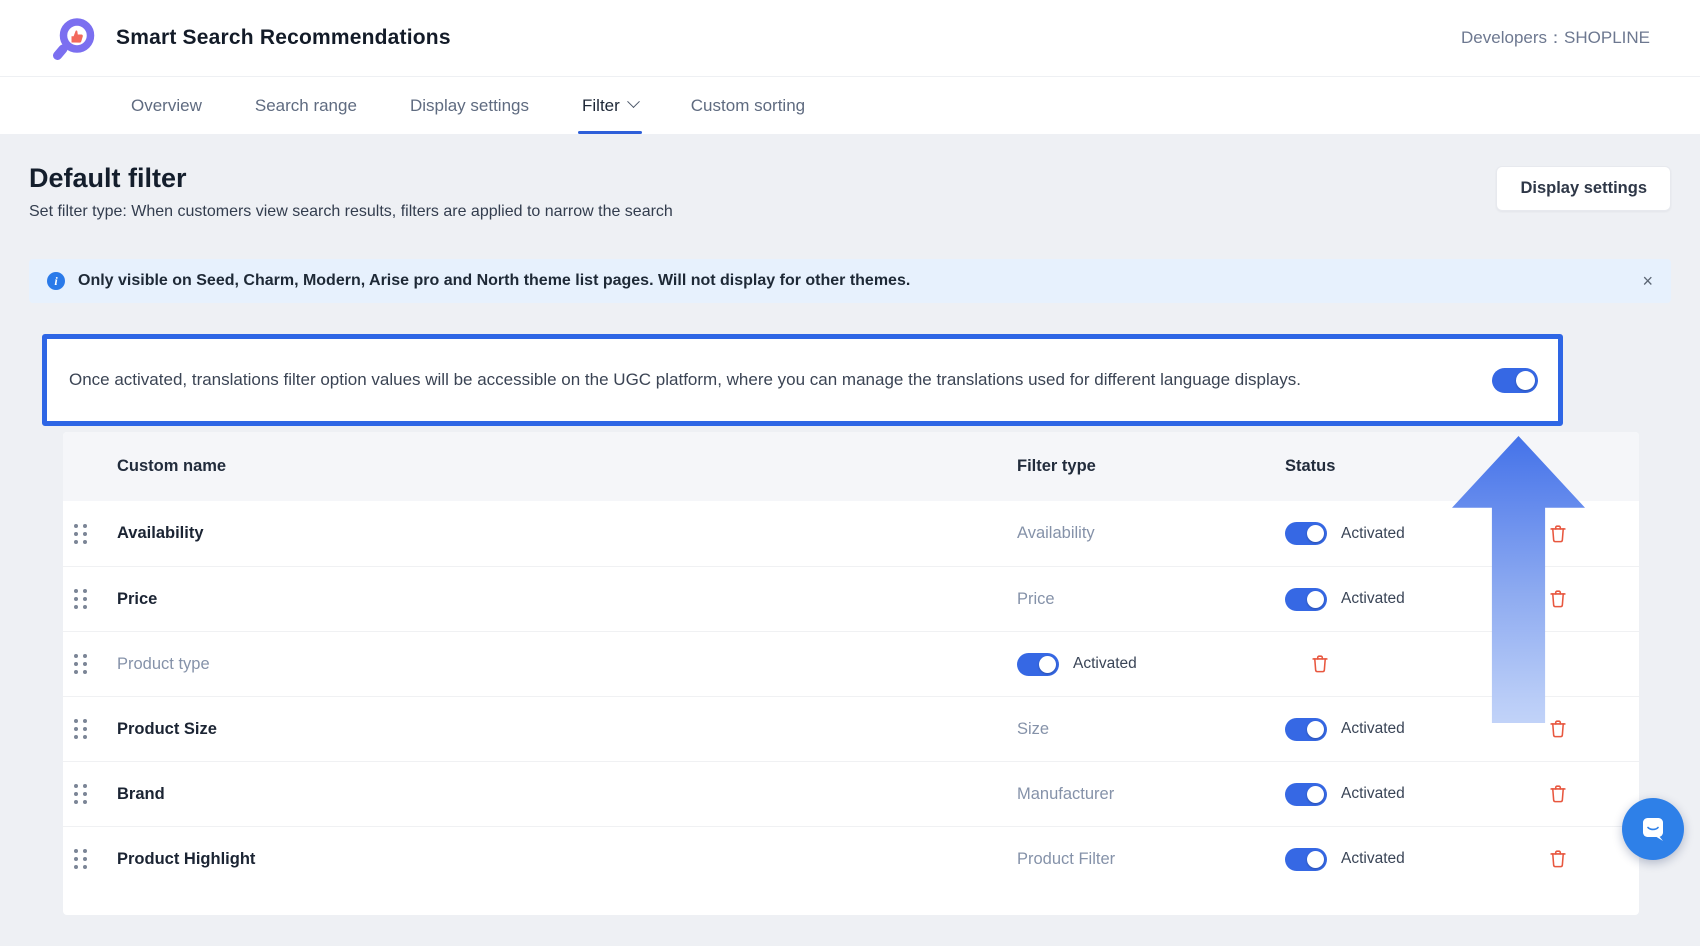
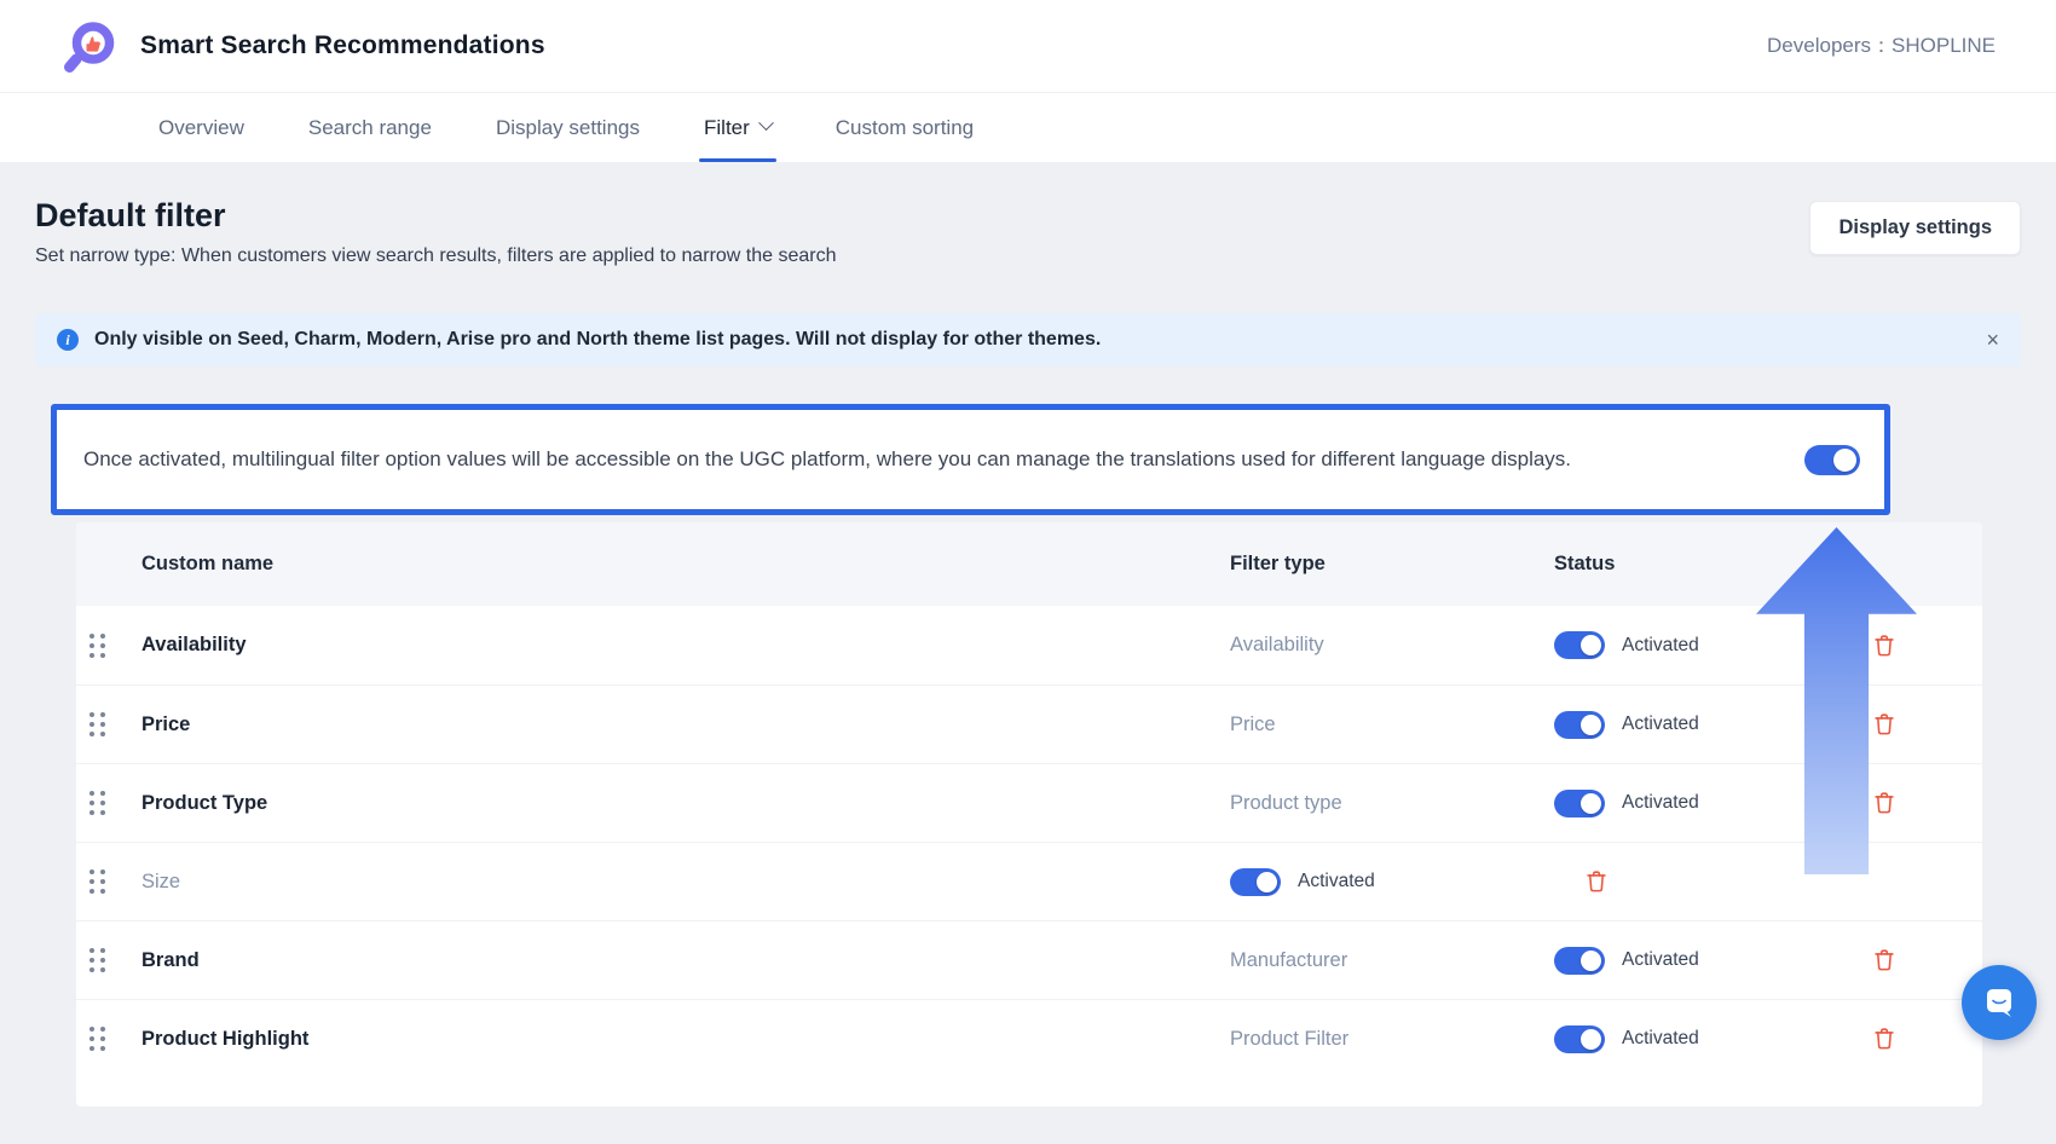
  Smart Search Recommendations
  Developers：SHOPLINE
  Overview
  Search range
  Display settings
  Filter
  Custom sorting
  Default filter
- Set filter type: When customers view search results, filters are applied to narrow the search
+ Set narrow type: When customers view search results, filters are applied to narrow the search
  Display settings
  i
  Only visible on Seed, Charm, Modern, Arise pro and North theme list pages. Will not display for other themes.
  ×
- Once activated, translations filter option values will be accessible on the UGC platform, where you can manage the translations used for different language displays.
+ Once activated, multilingual filter option values will be accessible on the UGC platform, where you can manage the translations used for different language displays.
  Custom name
  Filter type
  Status
  Availability
  Availability
  Activated
  Price
  Price
  Activated
+ Product Type
  Product type
  Activated
- Product Size
  Size
  Activated
  Brand
  Manufacturer
  Activated
  Product Highlight
  Product Filter
  Activated
